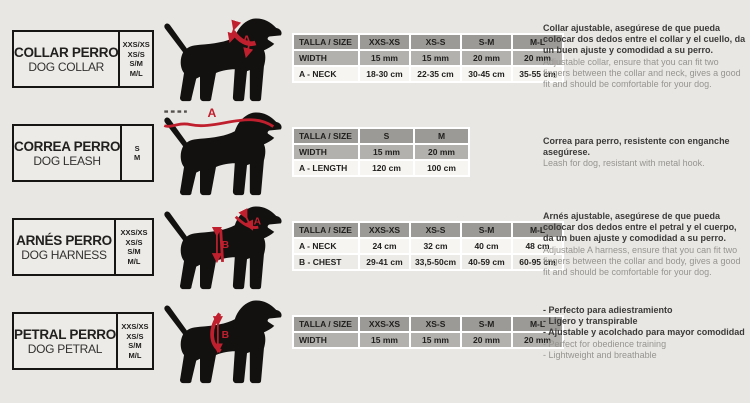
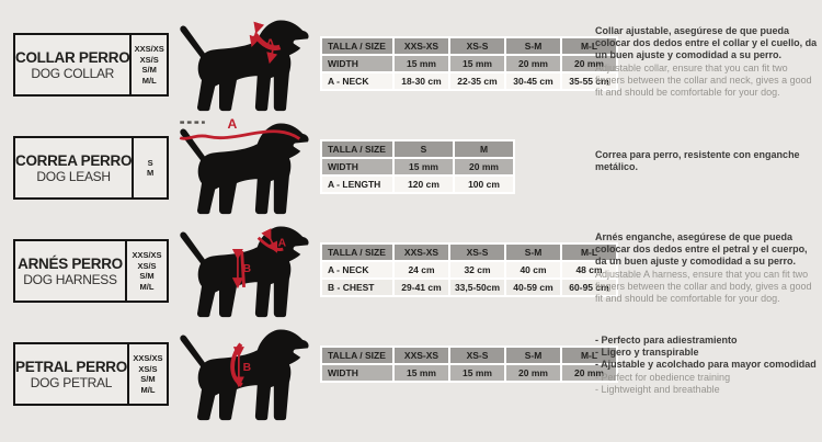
  COLLAR PERRO
  DOG COLLAR
  XXS/XS
  XS/S
  S/M
  M/L
  A
  TALLA / SIZE	XXS-XS	XS-S	S-M	M-L
  WIDTH	15 mm	15 mm	20 mm	20 mm
  A - NECK	18-30 cm	22-35 cm	30-45 cm	35-55 cm
  Collar ajustable, asegúrese de que pueda colocar dos dedos entre el collar y el cuello, da un buen ajuste y comodidad a su perro.
  Adjustable collar, ensure that you can fit two fingers between the collar and neck, gives a good fit and should be comfortable for your dog.
  CORREA PERRO
  DOG LEASH
  S
  M
  A
  TALLA / SIZE	S	M
  WIDTH	15 mm	20 mm
  A - LENGTH	120 cm	100 cm
- Correa para perro, resistente con enganche asegúrese.
+ Correa para perro, resistente con enganche metálico.
- Leash for dog, resistant with metal hook.
  ARNÉS PERRO
  DOG HARNESS
  XXS/XS
  XS/S
  S/M
  M/L
  A
  B
  TALLA / SIZE	XXS-XS	XS-S	S-M	M-L
  A - NECK	24 cm	32 cm	40 cm	48 cm
  B - CHEST	29-41 cm	33,5-50cm	40-59 cm	60-95 cm
- Arnés ajustable, asegúrese de que pueda colocar dos dedos entre el petral y el cuerpo, da un buen ajuste y comodidad a su perro.
+ Arnés enganche, asegúrese de que pueda colocar dos dedos entre el petral y el cuerpo, da un buen ajuste y comodidad a su perro.
  Adjustable A harness, ensure that you can fit two fingers between the collar and body, gives a good fit and should be comfortable for your dog.
  PETRAL PERRO
  DOG PETRAL
  XXS/XS
  XS/S
  S/M
  M/L
  B
  TALLA / SIZE	XXS-XS	XS-S	S-M	M-L
  WIDTH	15 mm	15 mm	20 mm	20 mm
  - Perfecto para adiestramiento
  - Ligero y transpirable
  - Ajustable y acolchado para mayor comodidad
  - Perfect for obedience training
  - Lightweight and breathable
